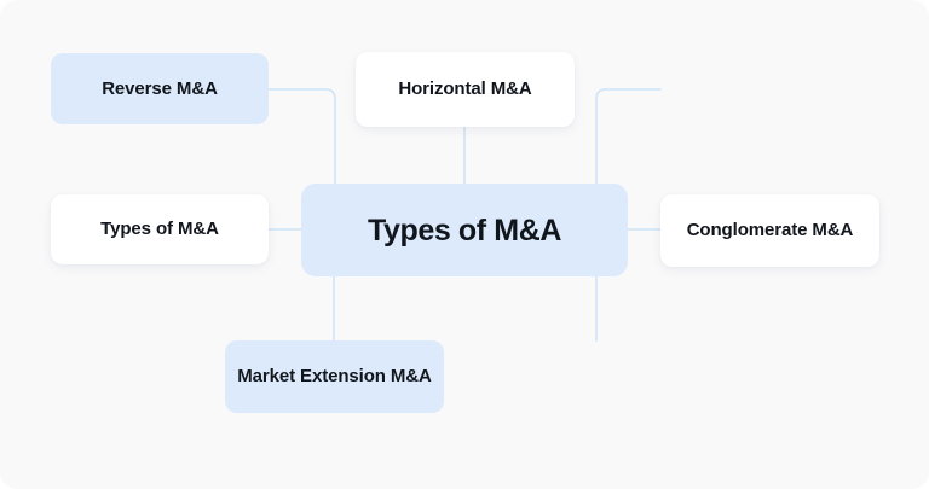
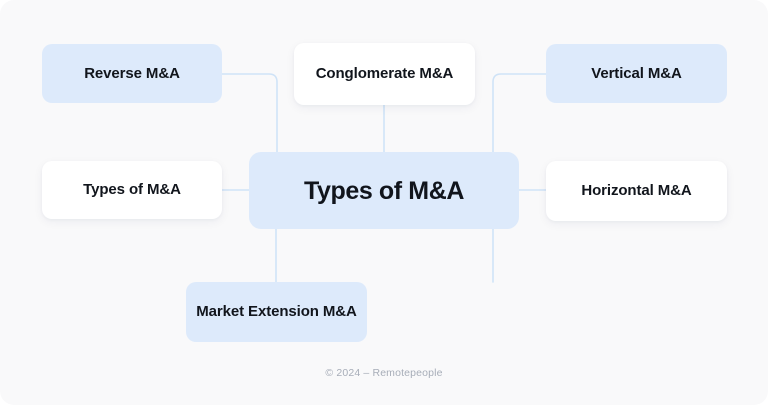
  Types of M&A
  Reverse M&A
- Horizontal M&A
+ Conglomerate M&A
+ Vertical M&A
  Types of M&A
- Conglomerate M&A
+ Horizontal M&A
  Market Extension M&A
+ © 2024 – Remotepeople
